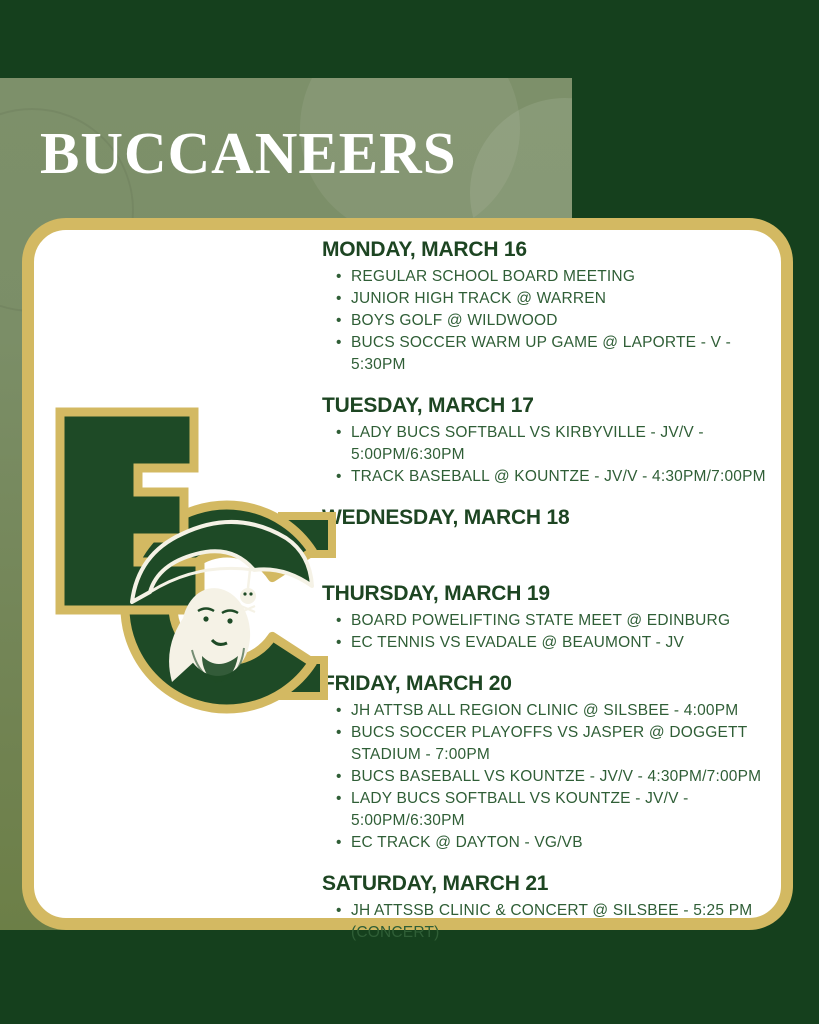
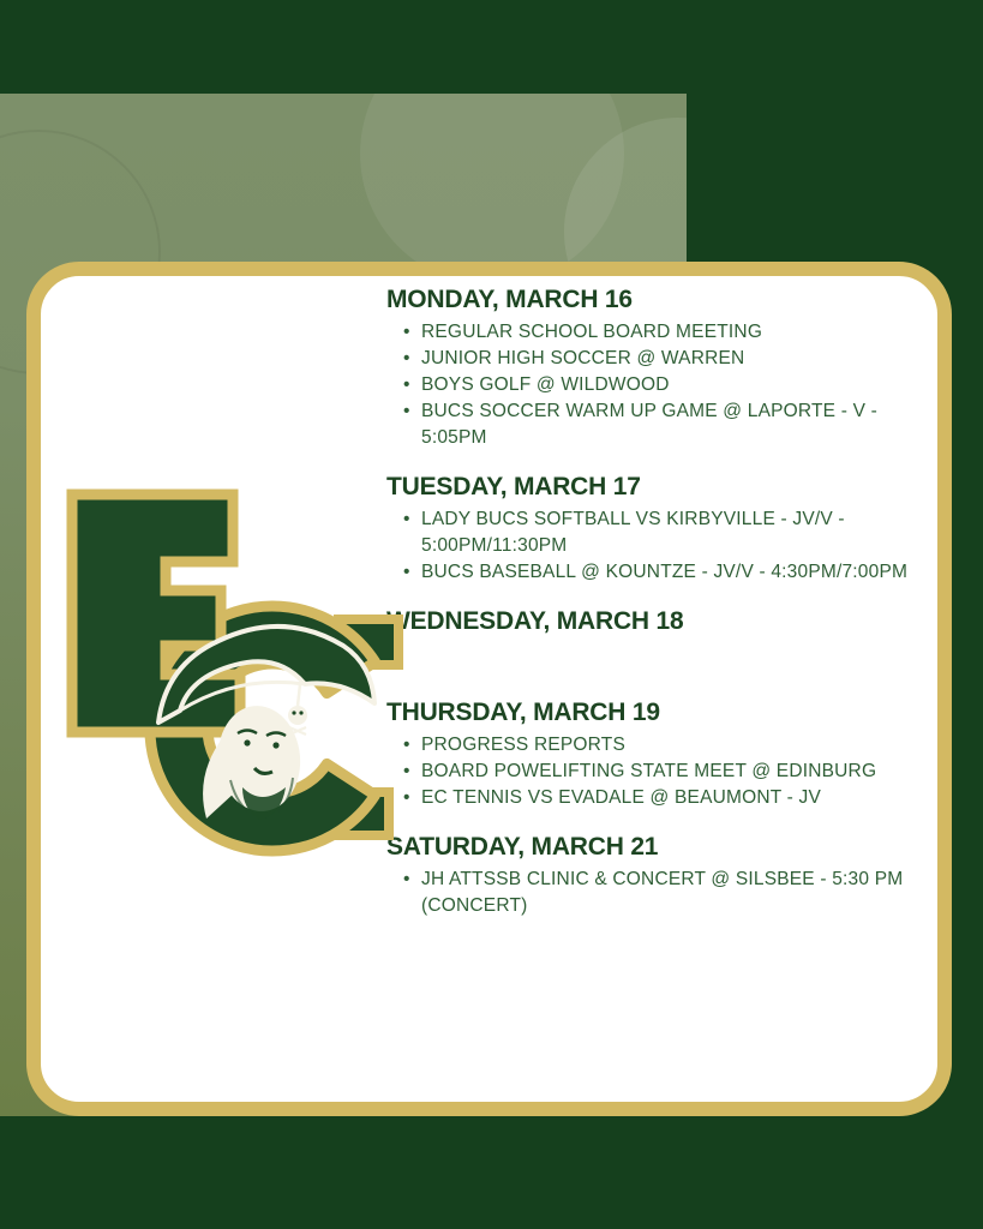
- BUCCANEERS
  MONDAY, MARCH 16
  REGULAR SCHOOL BOARD MEETING
- JUNIOR HIGH TRACK @ WARREN
+ JUNIOR HIGH SOCCER @ WARREN
  BOYS GOLF @ WILDWOOD
- BUCS SOCCER WARM UP GAME @ LAPORTE - V - 5:30PM
+ BUCS SOCCER WARM UP GAME @ LAPORTE - V - 5:05PM
  TUESDAY, MARCH 17
- LADY BUCS SOFTBALL VS KIRBYVILLE - JV/V - 5:00PM/6:30PM
+ LADY BUCS SOFTBALL VS KIRBYVILLE - JV/V - 5:00PM/11:30PM
- TRACK BASEBALL @ KOUNTZE - JV/V - 4:30PM/7:00PM
+ BUCS BASEBALL @ KOUNTZE - JV/V - 4:30PM/7:00PM
  EDNESDAY, MARCH 18
  THURSDAY, MARCH 19
+ PROGRESS REPORTS
  BOARD POWELIFTING STATE MEET @ EDINBURG
  EC TENNIS VS EVADALE @ BEAUMONT - JV
- FRIDAY, MARCH 20
- JH ATTSB ALL REGION CLINIC @ SILSBEE - 4:00PM
- BUCS SOCCER PLAYOFFS VS JASPER @ DOGGETT STADIUM - 7:00PM
- BUCS BASEBALL VS KOUNTZE - JV/V - 4:30PM/7:00PM
- LADY BUCS SOFTBALL VS KOUNTZE - JV/V - 5:00PM/6:30PM
- EC TRACK @ DAYTON - VG/VB
  SATURDAY, MARCH 21
- JH ATTSSB CLINIC & CONCERT @ SILSBEE - 5:25 PM (CONCERT)
+ JH ATTSSB CLINIC & CONCERT @ SILSBEE - 5:30 PM (CONCERT)
